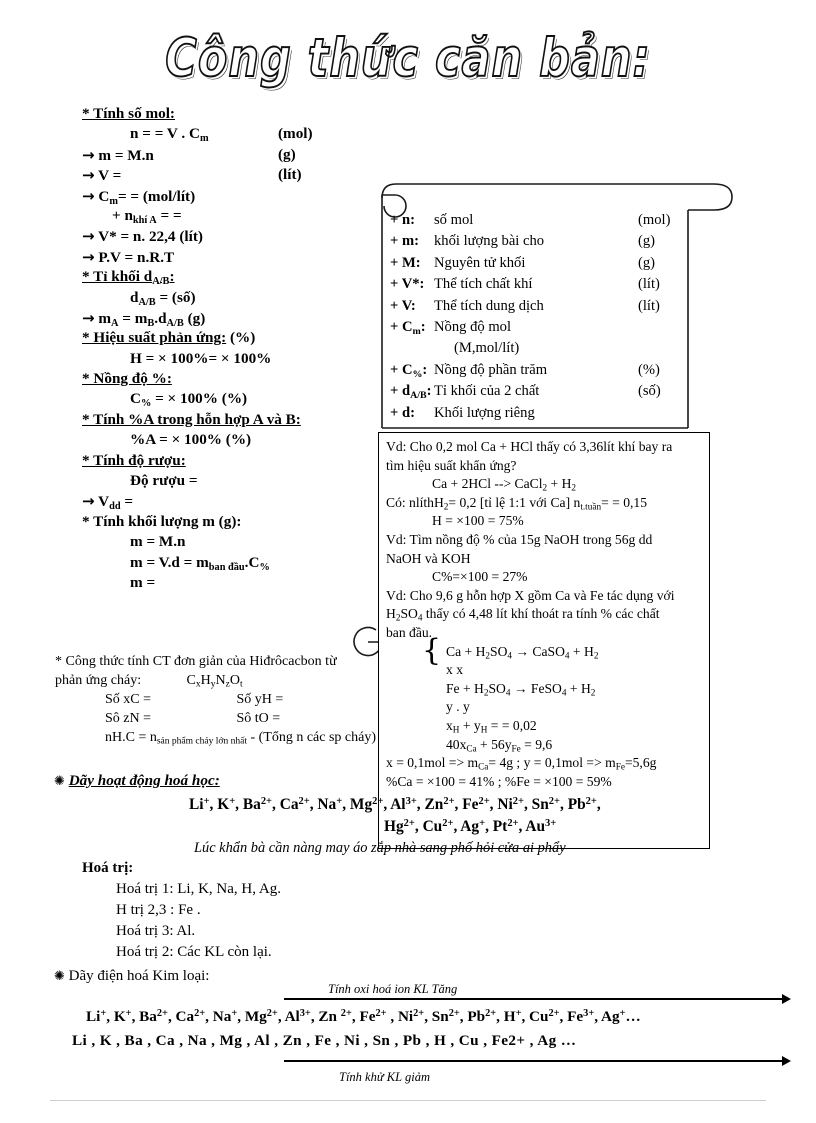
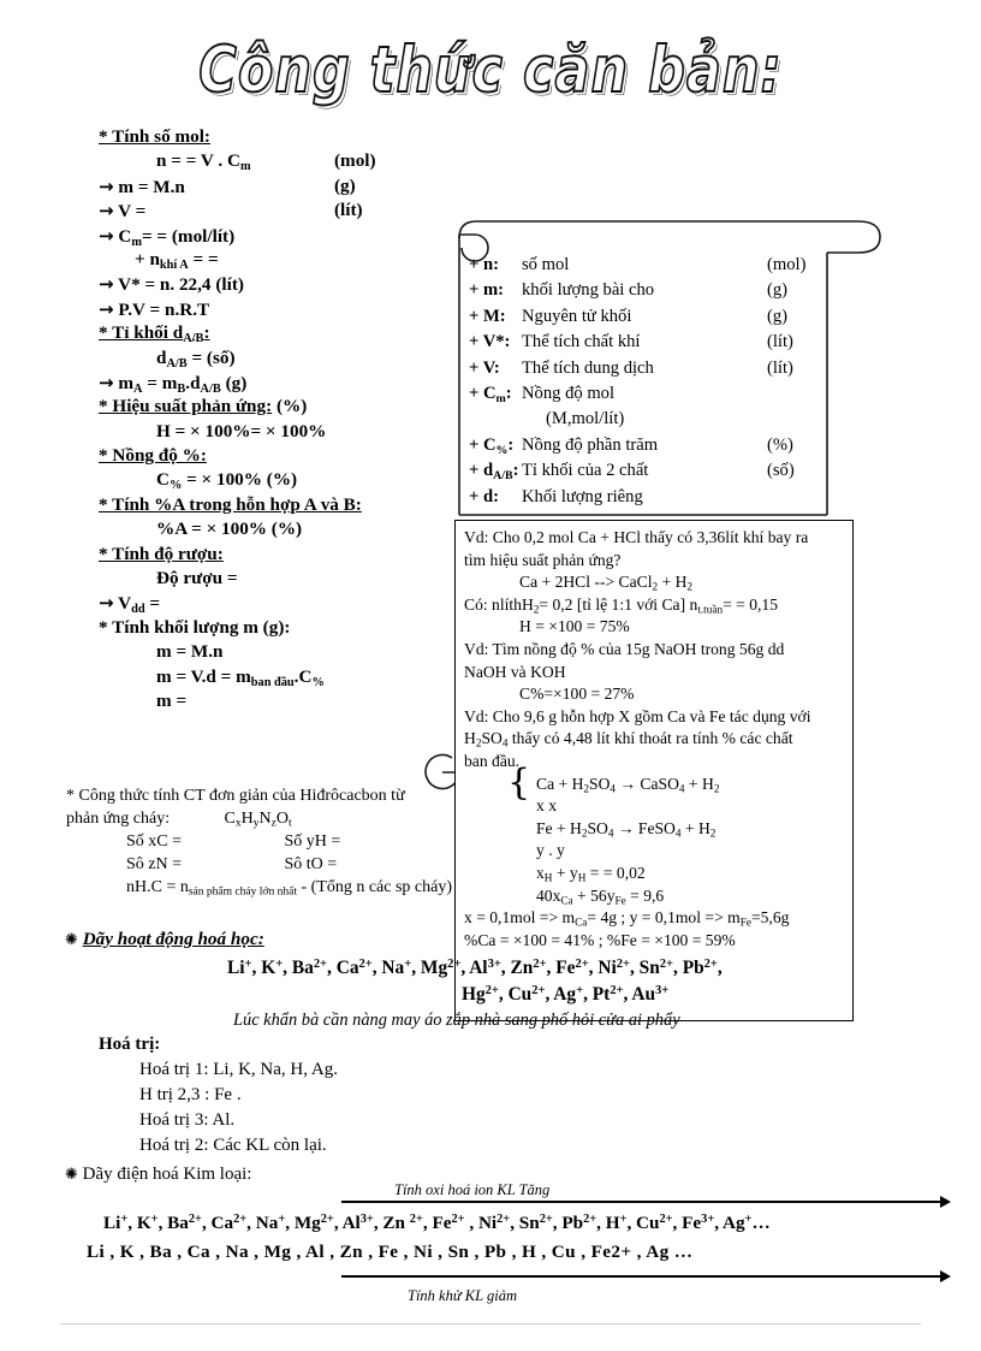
  Công thức căn bản:
  * Tính số mol:
  n = = V . Cm
  (mol)
  → m = M.n
  (g)
  → V =
  (lít)
  → Cm= = (mol/lít)
  + nkhí A = =
  → V* = n. 22,4 (lít)
  → P.V = n.R.T
  * Tỉ khối dA/B:
  dA/B = (số)
  → mA = mB.dA/B (g)
  * Hiệu suất phản ứng: (%)
  H = × 100%= × 100%
  * Nồng độ %:
  C% = × 100% (%)
  * Tính %A trong hỗn hợp A và B:
  %A = × 100% (%)
  * Tính độ rượu:
  Độ rượu =
  → Vdd =
  * Tính khối lượng m (g):
  m = M.n
  m = V.d = mban đầu.C%
  m =
  * Công thức tính CT đơn giản của Hiđrôcacbon từ
  phản ứng cháy: CxHyNzOt
  Số xC = Số yH =
  Sô zN = Sô tO =
  nH.C = nsản phẩm cháy lớn nhất - (Tổng n các sp cháy)
  + n: số mol
  (mol)
  + m: khối lượng bài cho
  (g)
  + M: Nguyên tử khối
  (g)
  + V*: Thể tích chất khí
  (lít)
  + V: Thể tích dung dịch
  (lít)
  + Cm: Nồng độ mol
  (M,mol/lít)
  + C%: Nồng độ phần trăm
  (%)
  + dA/B: Tỉ khối của 2 chất
  (số)
  + d: Khối lượng riêng
  Vd: Cho 0,2 mol Ca + HCl thấy có 3,36lít khí bay ra
- tìm hiệu suất khẩn ứng?
+ tìm hiệu suất phản ứng?
  Ca + 2HCl --> CaCl2 + H2
  Có: nlíthH2= 0,2 [tỉ lệ 1:1 với Ca] nt.tuần= = 0,15
  H = ×100 = 75%
  Vd: Tìm nồng độ % của 15g NaOH trong 56g dd
  NaOH và KOH
  C%=×100 = 27%
  Vd: Cho 9,6 g hỗn hợp X gồm Ca và Fe tác dụng với
  H2SO4 thấy có 4,48 lít khí thoát ra tính % các chất
  ban đầu.
  Ca + H2SO4 → CaSO4 + H2
  {
  x x
  Fe + H2SO4 → FeSO4 + H2
  y . y
  xH + yH = = 0,02
  40xCa + 56yFe = 9,6
  x = 0,1mol => mCa= 4g ; y = 0,1mol => mFe=5,6g
  %Ca = ×100 = 41% ; %Fe = ×100 = 59%
  ✺ Dãy hoạt động hoá học:
  Li+, K+, Ba2+, Ca2+, Na+, Mg2+, Al3+, Zn2+, Fe2+, Ni2+, Sn2+, Pb2+,
  Hg2+, Cu2+, Ag+, Pt2+, Au3+
  Lúc khẩn bà cần nàng may áo zắp nhà sang phố hỏi cửa ai phẩy
  Hoá trị:
  Hoá trị 1: Li, K, Na, H, Ag.
  H trị 2,3 : Fe .
  Hoá trị 3: Al.
  Hoá trị 2: Các KL còn lại.
  ✺ Dãy điện hoá Kim loại:
  Tính oxi hoá ion KL Tăng
  Li+, K+, Ba2+, Ca2+, Na+, Mg2+, Al3+, Zn 2+, Fe2+ , Ni2+, Sn2+, Pb2+, H+, Cu2+, Fe3+, Ag+…
  Li , K , Ba , Ca , Na , Mg , Al , Zn , Fe , Ni , Sn , Pb , H , Cu , Fe2+ , Ag …
  Tính khử KL giảm
